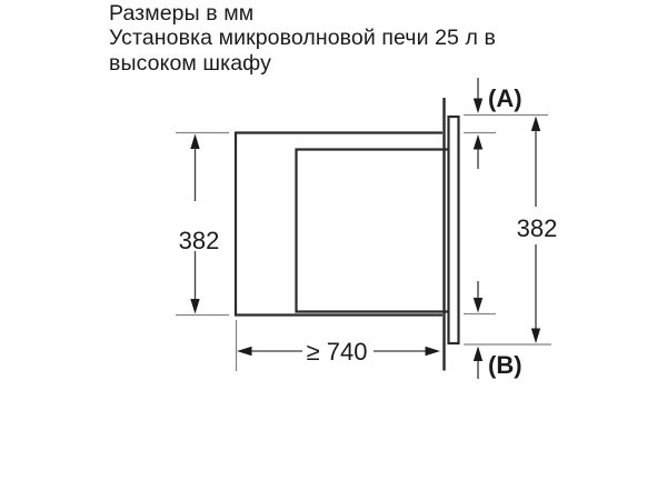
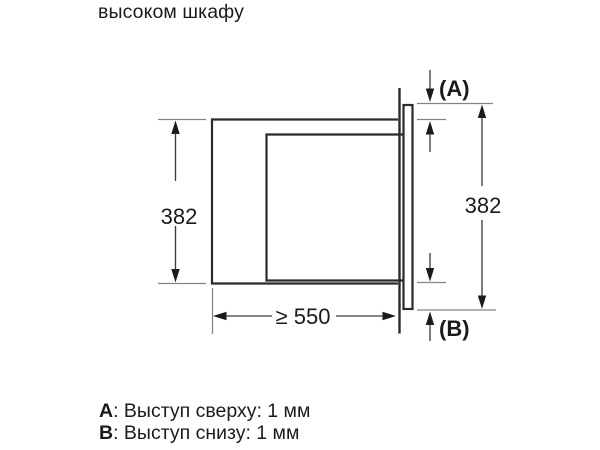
- Размеры в мм
- Установка микроволновой печи 25 л в
  высоком шкафу
  382
- ≥ 740
+ ≥ 550
  382
  (A)
  (B)
+ A: Выступ сверху: 1 мм
+ B: Выступ снизу: 1 мм
